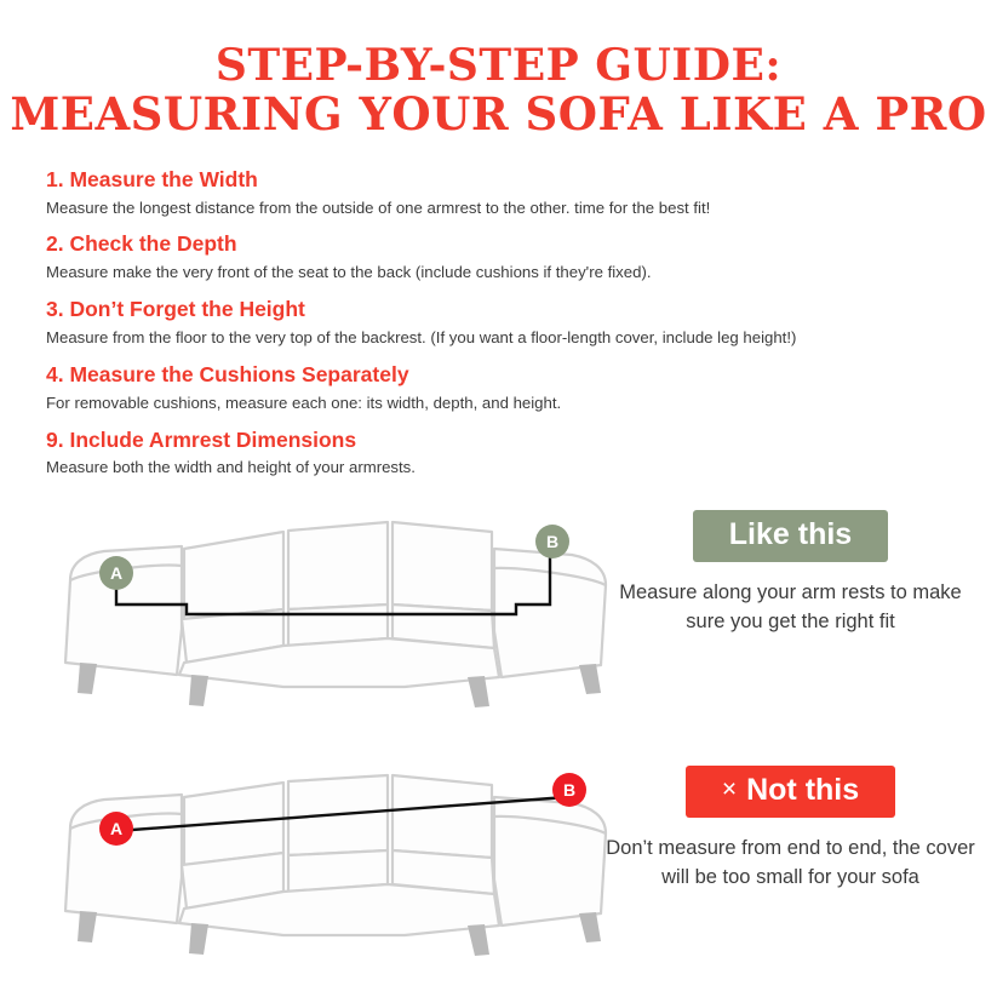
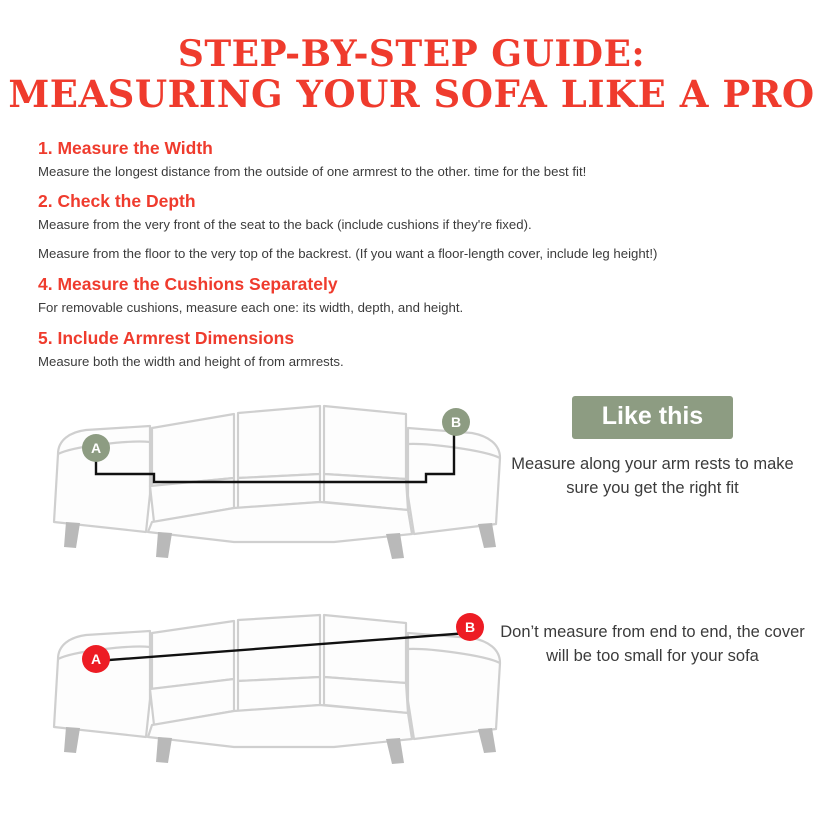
  STEP-BY-STEP GUIDE:
  MEASURING YOUR SOFA LIKE A PRO
  1. Measure the Width
  Measure the longest distance from the outside of one armrest to the other. time for the best fit!
  2. Check the Depth
- Measure make the very front of the seat to the back (include cushions if they're fixed).
+ Measure from the very front of the seat to the back (include cushions if they're fixed).
- 3. Don’t Forget the Height
  Measure from the floor to the very top of the backrest. (If you want a floor-length cover, include leg height!)
  4. Measure the Cushions Separately
  For removable cushions, measure each one: its width, depth, and height.
- 9. Include Armrest Dimensions
+ 5. Include Armrest Dimensions
- Measure both the width and height of your armrests.
+ Measure both the width and height of from armrests.
  A
  B
  Like this
  Measure along your arm rests to make sure you get the right fit
  A
  B
- × Not this
  Don’t measure from end to end, the cover will be too small for your sofa
